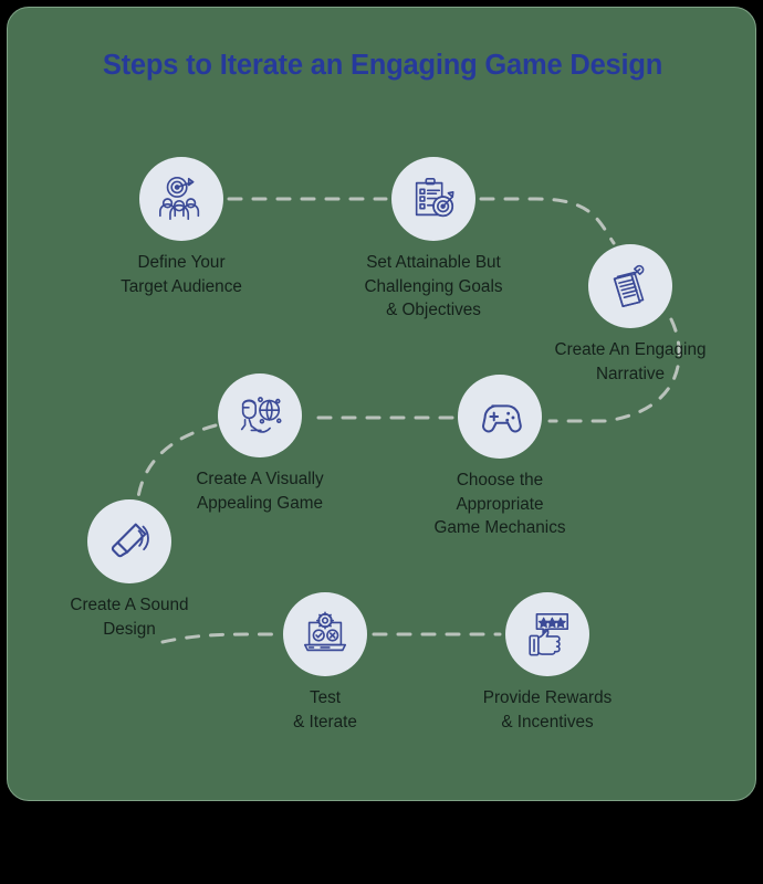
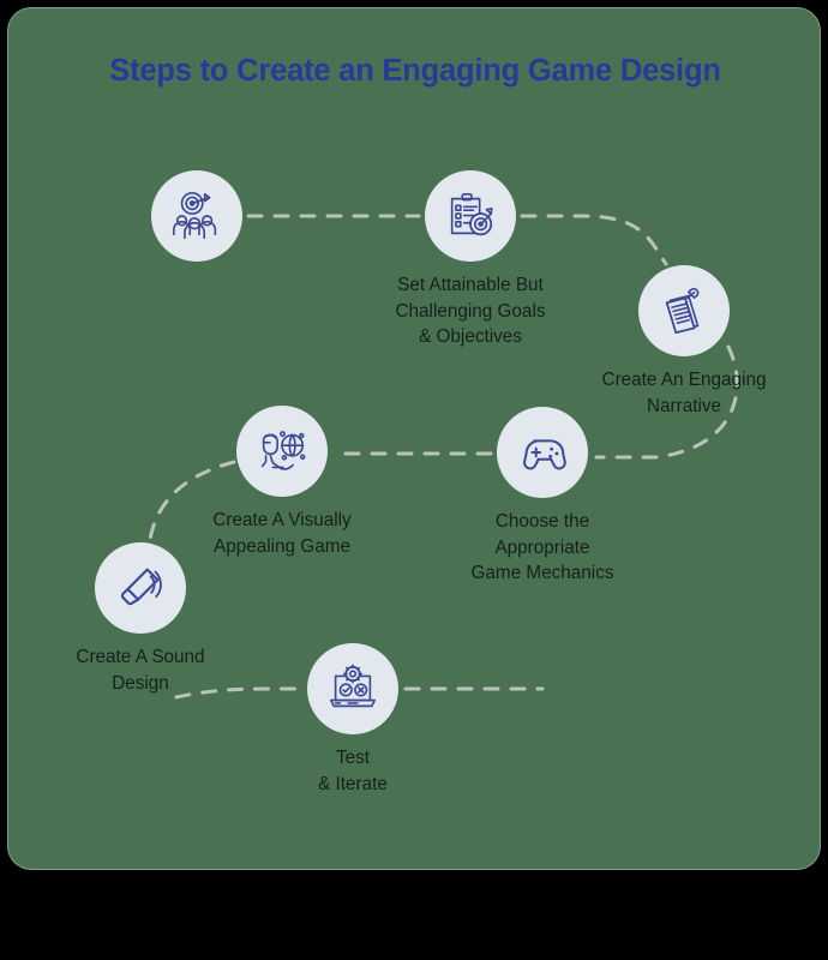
- Steps to Iterate an Engaging Game Design
+ Steps to Create an Engaging Game Design
- Define Your
- Target Audience
  Set Attainable But
  Challenging Goals
  & Objectives
  Create An Engaging
  Narrative
  Choose the
  Appropriate
  Game Mechanics
  Create A Visually
  Appealing Game
  Create A Sound
  Design
  Test
  & Iterate
- Provide Rewards
- & Incentives
